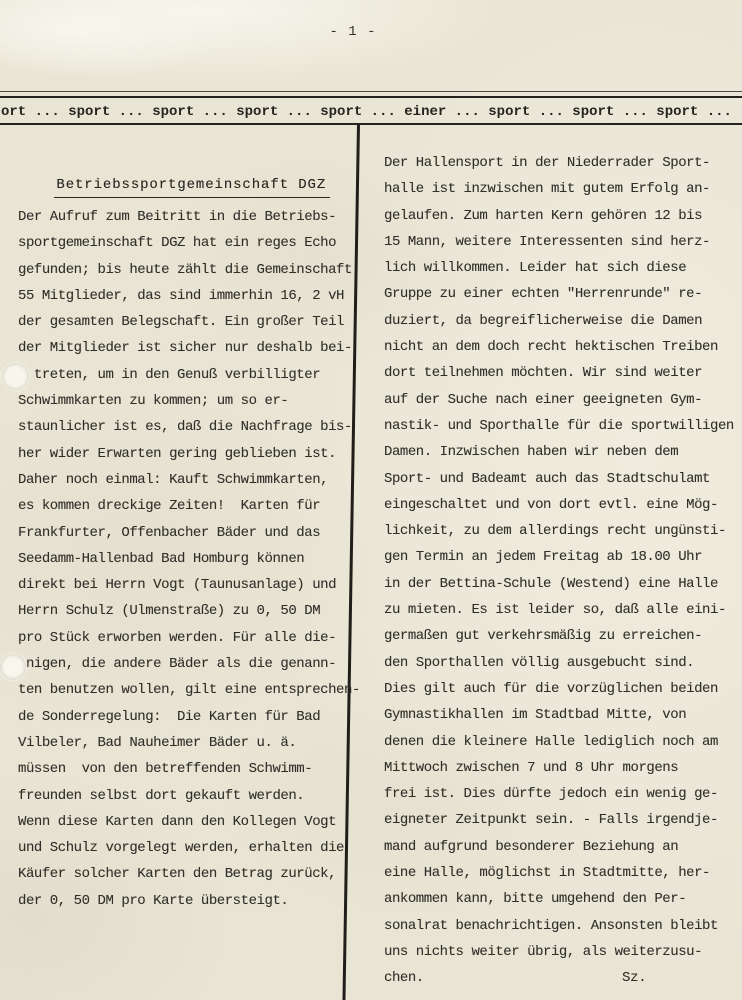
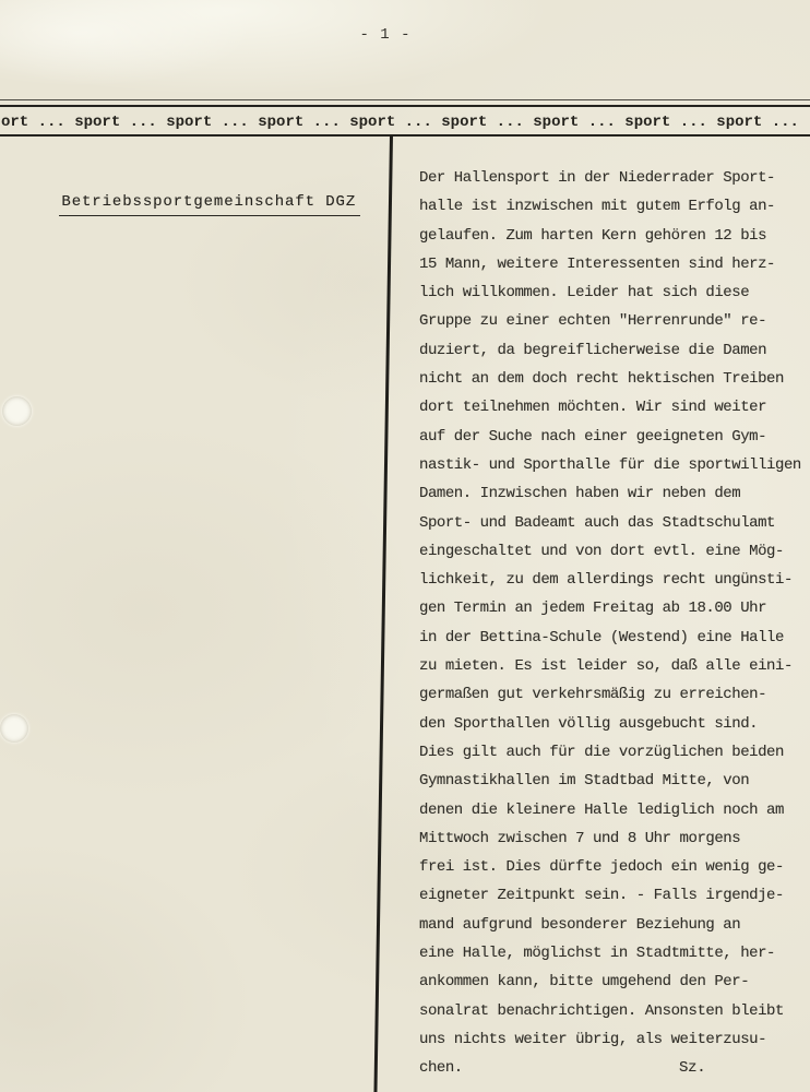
  - 1 -
- ort ... sport ... sport ... sport ... sport ... einer ... sport ... sport ... sport ...
+ ort ... sport ... sport ... sport ... sport ... sport ... sport ... sport ... sport ...
  Betriebssportgemeinschaft DGZ
- Der Aufruf zum Beitritt in die Betriebs-
- sportgemeinschaft DGZ hat ein reges Echo
- gefunden; bis heute zählt die Gemeinschaft
- 55 Mitglieder, das sind immerhin 16, 2 vH
- der gesamten Belegschaft. Ein großer Teil
- der Mitglieder ist sicher nur deshalb bei-
- treten, um in den Genuß verbilligter
- Schwimmkarten zu kommen; um so er-
- staunlicher ist es, daß die Nachfrage bis-
- her wider Erwarten gering geblieben ist.
- Daher noch einmal: Kauft Schwimmkarten,
- es kommen dreckige Zeiten! Karten für
- Frankfurter, Offenbacher Bäder und das
- Seedamm-Hallenbad Bad Homburg können
- direkt bei Herrn Vogt (Taunusanlage) und
- Herrn Schulz (Ulmenstraße) zu 0, 50 DM
- pro Stück erworben werden. Für alle die-
- nigen, die andere Bäder als die genann-
- ten benutzen wollen, gilt eine entsprechen-
- de Sonderregelung: Die Karten für Bad
- Vilbeler, Bad Nauheimer Bäder u. ä.
- müssen von den betreffenden Schwimm-
- freunden selbst dort gekauft werden.
- Wenn diese Karten dann den Kollegen Vogt
- und Schulz vorgelegt werden, erhalten die
- Käufer solcher Karten den Betrag zurück,
- der 0, 50 DM pro Karte übersteigt.
  Der Hallensport in der Niederrader Sport-
  halle ist inzwischen mit gutem Erfolg an-
  gelaufen. Zum harten Kern gehören 12 bis
  15 Mann, weitere Interessenten sind herz-
  lich willkommen. Leider hat sich diese
  Gruppe zu einer echten "Herrenrunde" re-
  duziert, da begreiflicherweise die Damen
  nicht an dem doch recht hektischen Treiben
  dort teilnehmen möchten. Wir sind weiter
  auf der Suche nach einer geeigneten Gym-
  nastik- und Sporthalle für die sportwilligen
  Damen. Inzwischen haben wir neben dem
  Sport- und Badeamt auch das Stadtschulamt
  eingeschaltet und von dort evtl. eine Mög-
  lichkeit, zu dem allerdings recht ungünsti-
  gen Termin an jedem Freitag ab 18.00 Uhr
  in der Bettina-Schule (Westend) eine Halle
  zu mieten. Es ist leider so, daß alle eini-
  germaßen gut verkehrsmäßig zu erreichen-
  den Sporthallen völlig ausgebucht sind.
  Dies gilt auch für die vorzüglichen beiden
  Gymnastikhallen im Stadtbad Mitte, von
  denen die kleinere Halle lediglich noch am
  Mittwoch zwischen 7 und 8 Uhr morgens
  frei ist. Dies dürfte jedoch ein wenig ge-
  eigneter Zeitpunkt sein. - Falls irgendje-
  mand aufgrund besonderer Beziehung an
  eine Halle, möglichst in Stadtmitte, her-
  ankommen kann, bitte umgehend den Per-
  sonalrat benachrichtigen. Ansonsten bleibt
  uns nichts weiter übrig, als weiterzusu-
  chen.
  Sz.
